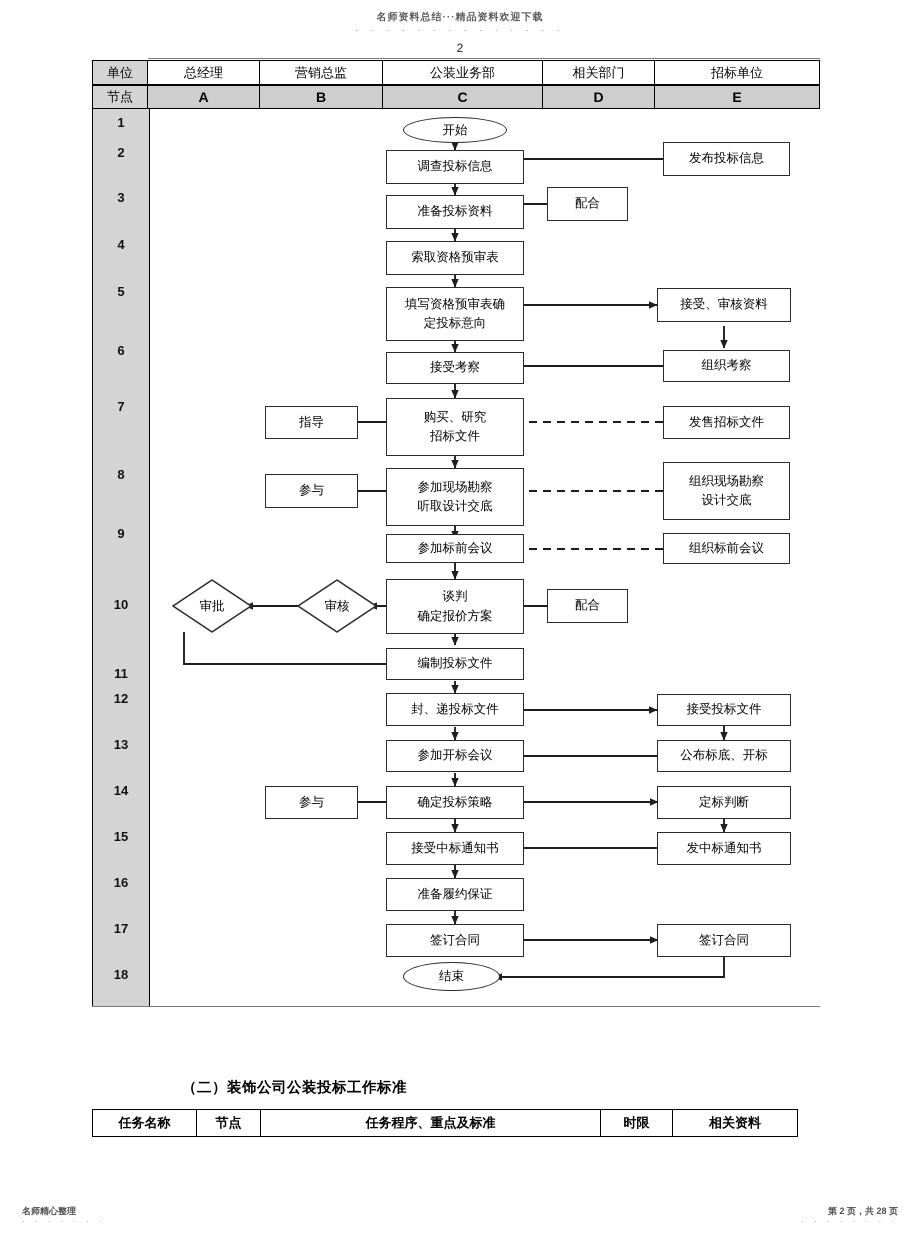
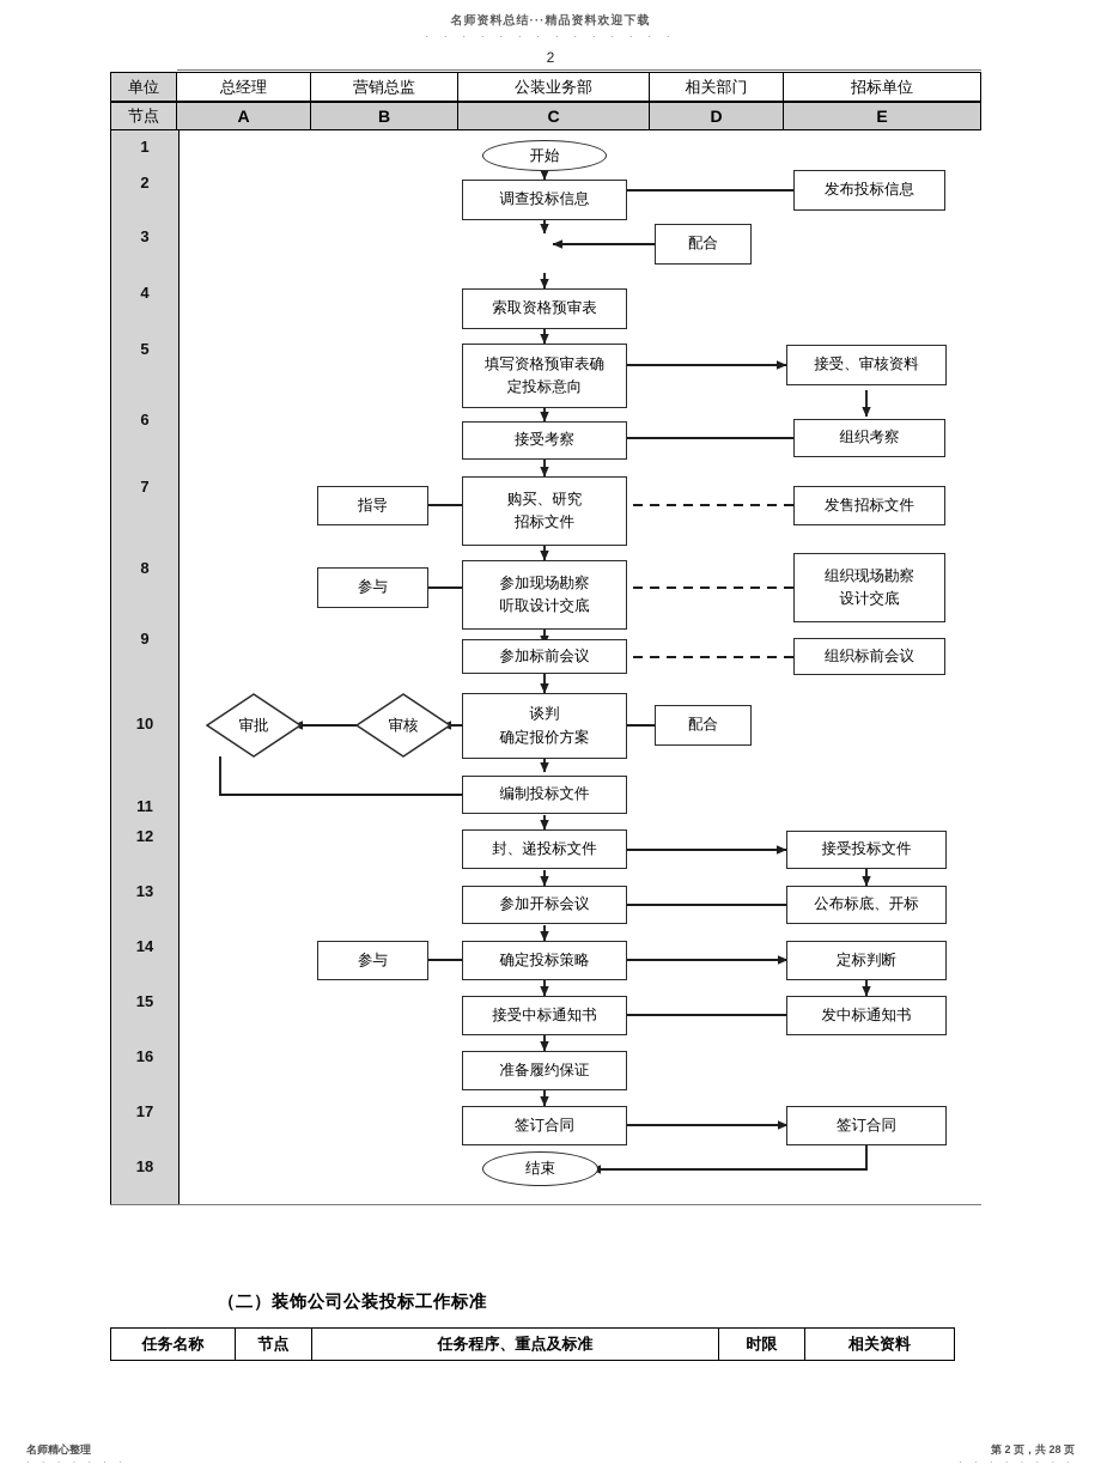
  名师资料总结···精品资料欢迎下载
  · · · · · · · · · · · · · ·
  2
  单位
  总经理
  营销总监
  公装业务部
  相关部门
  招标单位
  节点
  A
  B
  C
  D
  E
  1
  2
  3
  4
  5
  6
  7
  8
  9
  10
  11
  12
  13
  14
  15
  16
  17
  18
  开始
  调查投标信息
  发布投标信息
- 准备投标资料
  配合
  索取资格预审表
  填写资格预审表确
  定投标意向
  接受、审核资料
  接受考察
  组织考察
  指导
  购买、研究
  招标文件
  发售招标文件
  参与
  参加现场勘察
  听取设计交底
  组织现场勘察
  设计交底
  参加标前会议
  组织标前会议
  审批
  审核
  谈判
  确定报价方案
  配合
  编制投标文件
  封、递投标文件
  接受投标文件
  参加开标会议
  公布标底、开标
  参与
  确定投标策略
  定标判断
  接受中标通知书
  发中标通知书
  准备履约保证
  签订合同
  签订合同
  结束
  （二）装饰公司公装投标工作标准
  任务名称
  节点
  任务程序、重点及标准
  时限
  相关资料
  名师精心整理
  · · · · · · ·
  第 2 页，共 28 页
  · · · · · · · ·
